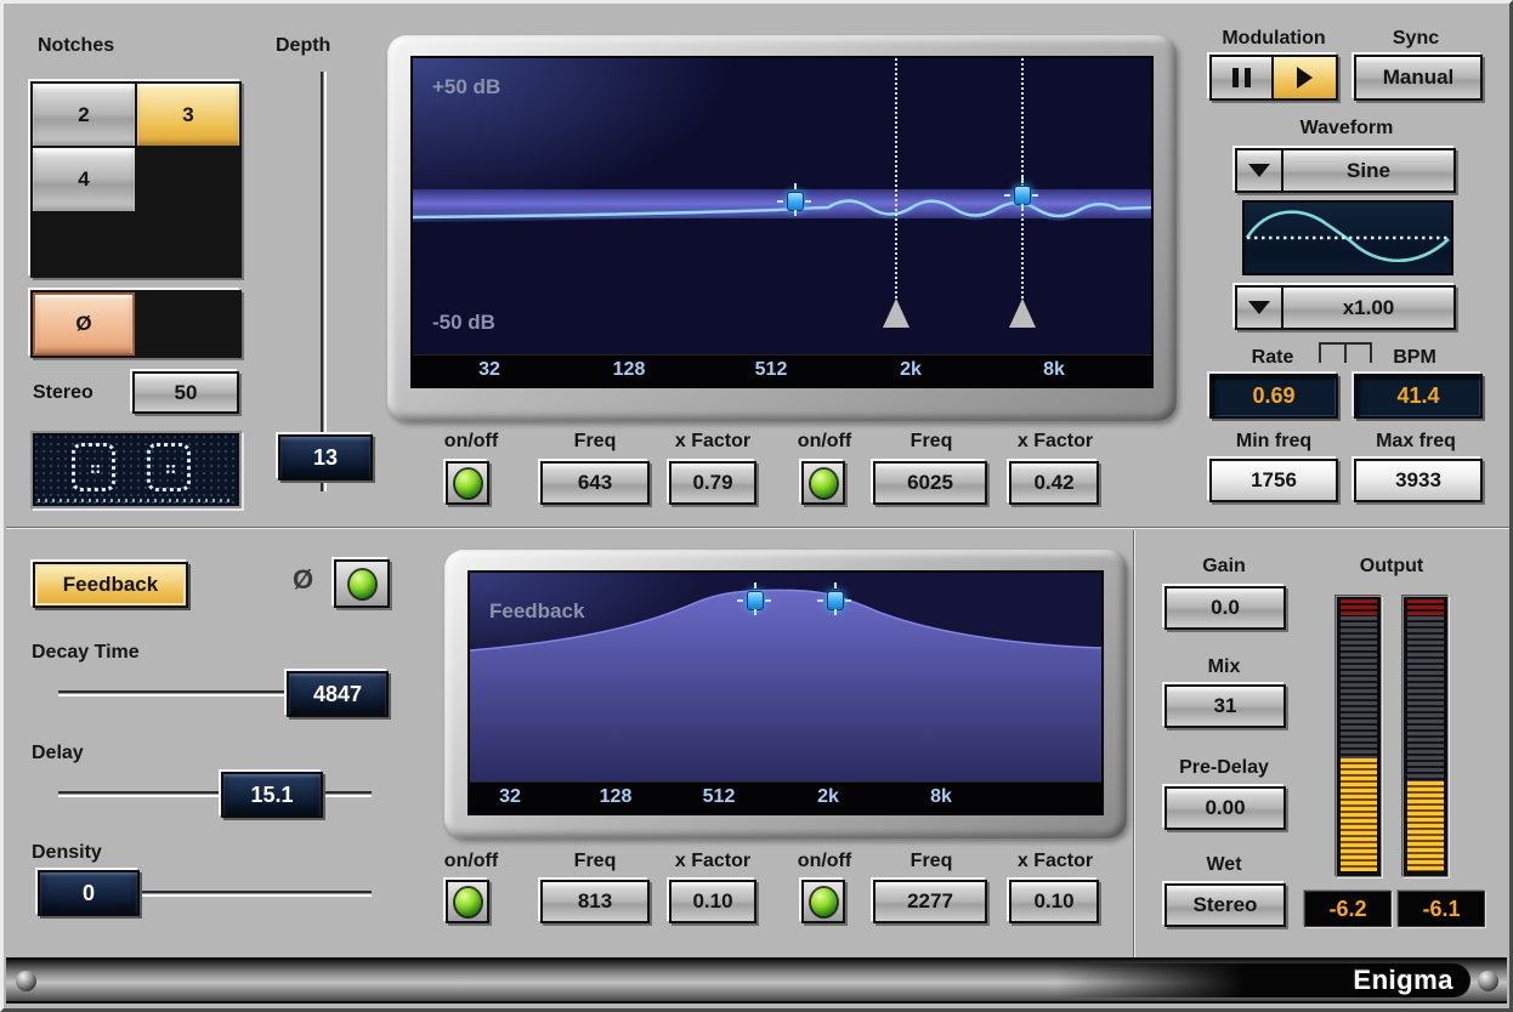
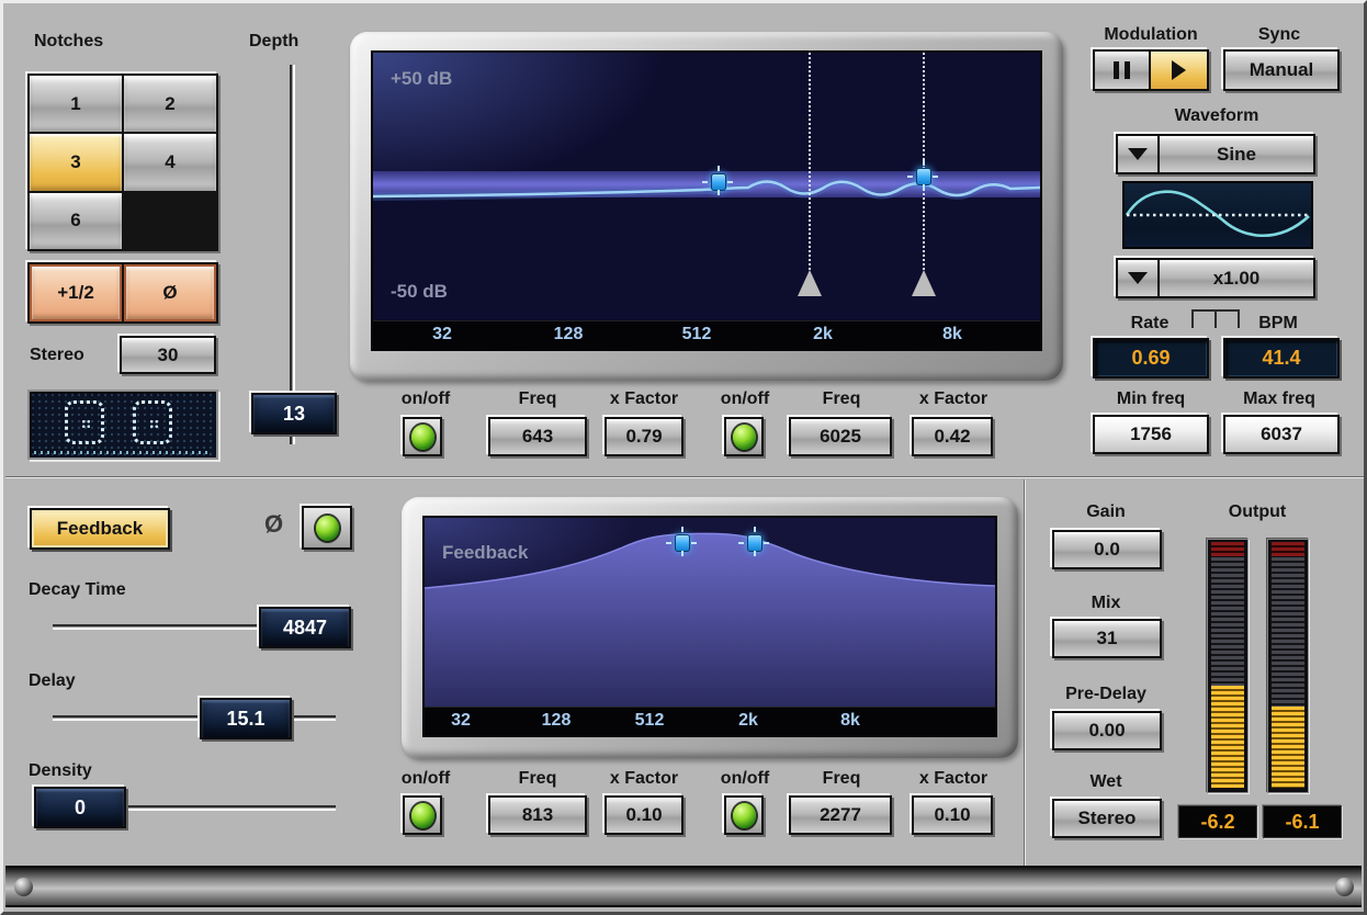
  Notches
+ 1
  2
  3
  4
+ 6
+ +1/2
  Ø
  Stereo
- 50
+ 30
  Depth
  13
  +50 dB
  -50 dB
  32
  128
  512
  2k
  8k
  on/off
  Freq
  x Factor
  643
  0.79
  on/off
  Freq
  x Factor
  6025
  0.42
  Modulation
  Sync
  Manual
  Waveform
  Sine
  x1.00
  Rate
  BPM
  0.69
  41.4
  Min freq
  Max freq
  1756
- 3933
+ 6037
  Feedback
  Ø
  Decay Time
  4847
  Delay
  15.1
  Density
  0
  Feedback
  32
  128
  512
  2k
  8k
  on/off
  Freq
  x Factor
  813
  0.10
  on/off
  Freq
  x Factor
  2277
  0.10
  Gain
  0.0
  Mix
  31
  Pre-Delay
  0.00
  Wet
  Stereo
  Output
  -6.2
  -6.1
- Enigma
